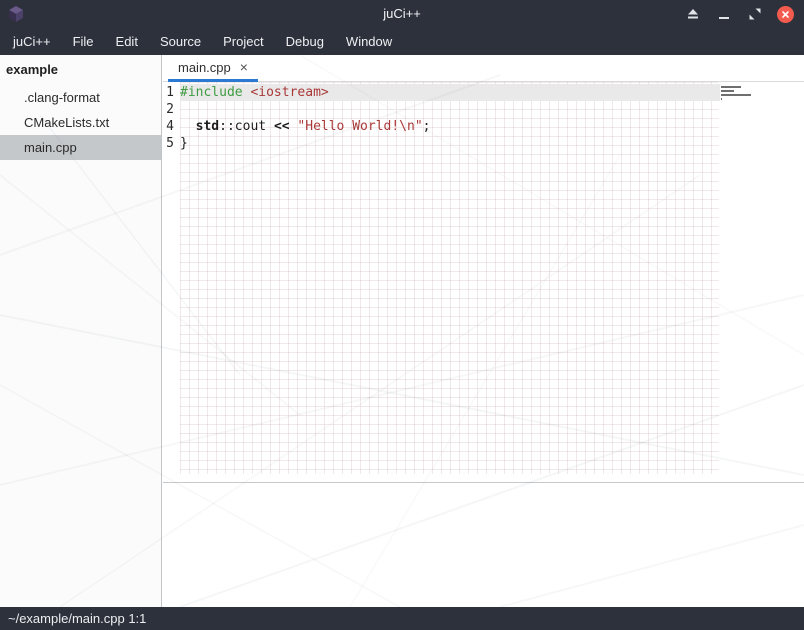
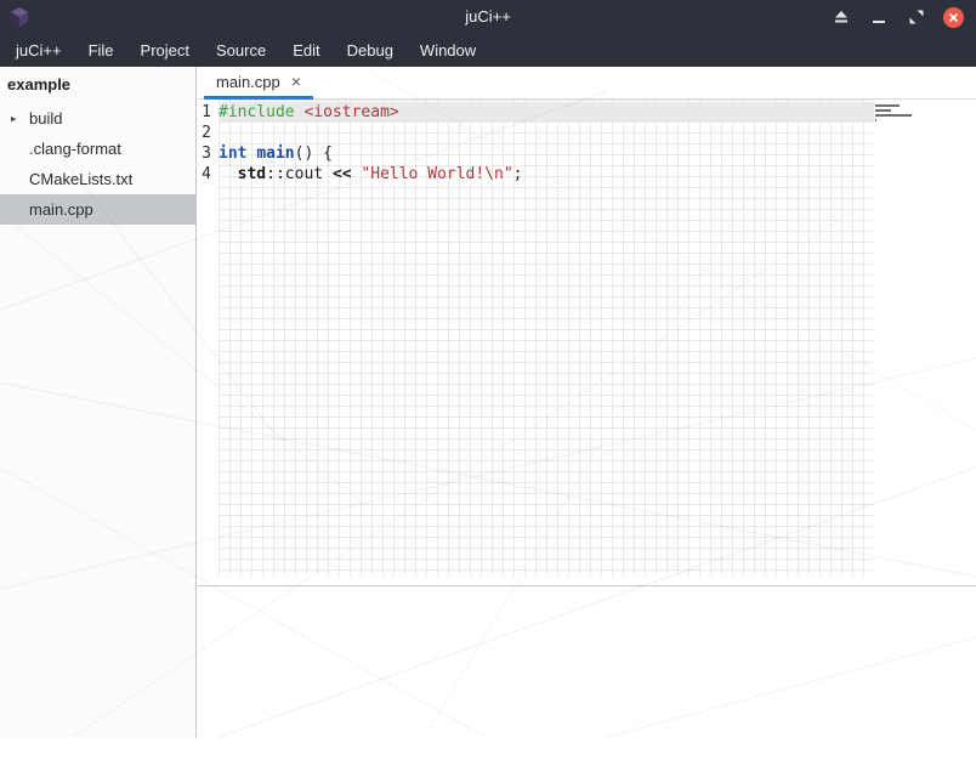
  juCi++
  juCi++
  File
- Edit
+ Project
  Source
- Project
+ Edit
  Debug
  Window
  example
+ ▸
+ build
  .clang-format
  CMakeLists.txt
  main.cpp
  main.cpp
  ×
  1
  #include <iostream>
  2
+ 3
+ int main() {
  4
  std::cout << "Hello World!\n";
- 5
- }
- ~/example/main.cpp 1:1
